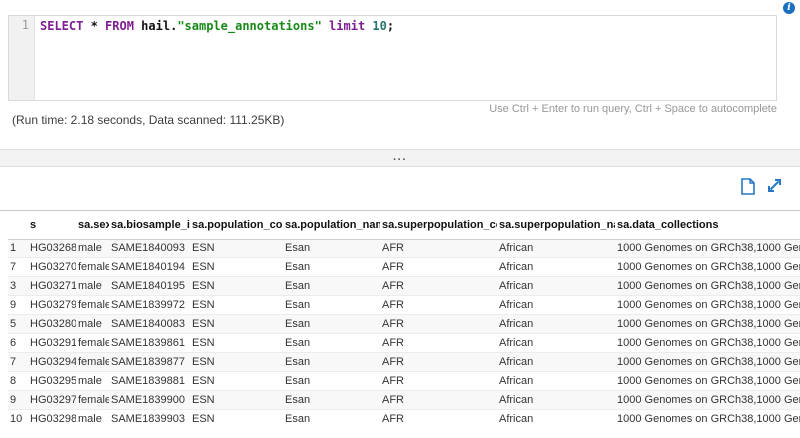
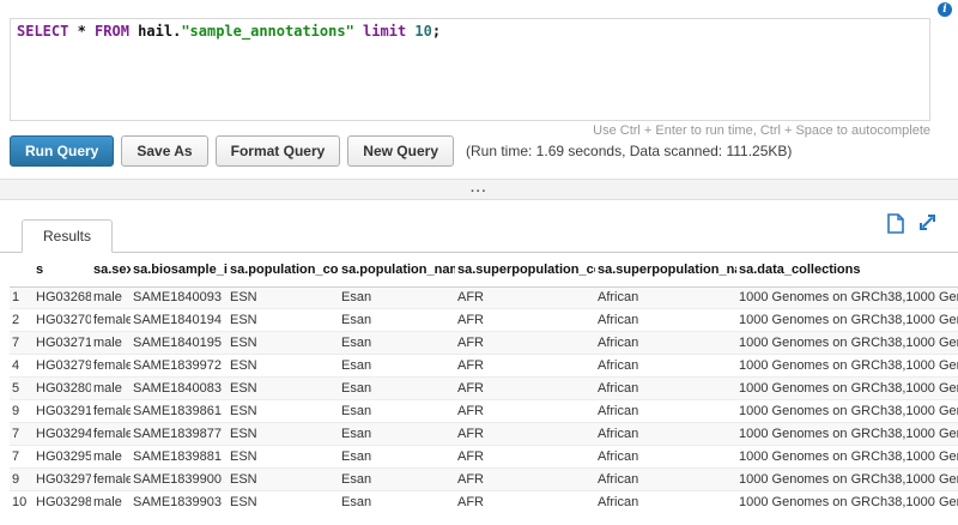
  i
- 1
  SELECT * FROM hail."sample_annotations" limit 10;
- Use Ctrl + Enter to run query, Ctrl + Space to autocomplete
+ Use Ctrl + Enter to run time, Ctrl + Space to autocomplete
+ Run Query
+ Save As
+ Format Query
+ New Query
- (Run time: 2.18 seconds, Data scanned: 111.25KB)
+ (Run time: 1.69 seconds, Data scanned: 111.25KB)
  ···
+ Results
  	s	sa.sex	sa.biosample_i	sa.population_co	sa.population_na	sa.superpopulation_c	sa.superpopulation_n	sa.data_collections
  1	HG03268	male	SAME1840093	ESN	Esan	AFR	African	1000 Genomes on GRCh38,1000 Ge
- 7	HG03270	female	SAME1840194	ESN	Esan	AFR	African	1000 Genomes on GRCh38,1000 Ge
+ 2	HG03270	female	SAME1840194	ESN	Esan	AFR	African	1000 Genomes on GRCh38,1000 Ge
- 3	HG03271	male	SAME1840195	ESN	Esan	AFR	African	1000 Genomes on GRCh38,1000 Ge
+ 7	HG03271	male	SAME1840195	ESN	Esan	AFR	African	1000 Genomes on GRCh38,1000 Ge
- 9	HG03279	female	SAME1839972	ESN	Esan	AFR	African	1000 Genomes on GRCh38,1000 Ge
+ 4	HG03279	female	SAME1839972	ESN	Esan	AFR	African	1000 Genomes on GRCh38,1000 Ge
  5	HG03280	male	SAME1840083	ESN	Esan	AFR	African	1000 Genomes on GRCh38,1000 Ge
- 6	HG03291	female	SAME1839861	ESN	Esan	AFR	African	1000 Genomes on GRCh38,1000 Ge
+ 9	HG03291	female	SAME1839861	ESN	Esan	AFR	African	1000 Genomes on GRCh38,1000 Ge
  7	HG03294	female	SAME1839877	ESN	Esan	AFR	African	1000 Genomes on GRCh38,1000 Ge
- 8	HG03295	male	SAME1839881	ESN	Esan	AFR	African	1000 Genomes on GRCh38,1000 Ge
+ 7	HG03295	male	SAME1839881	ESN	Esan	AFR	African	1000 Genomes on GRCh38,1000 Ge
  9	HG03297	female	SAME1839900	ESN	Esan	AFR	African	1000 Genomes on GRCh38,1000 Ge
  10	HG03298	male	SAME1839903	ESN	Esan	AFR	African	1000 Genomes on GRCh38,1000 Ge
